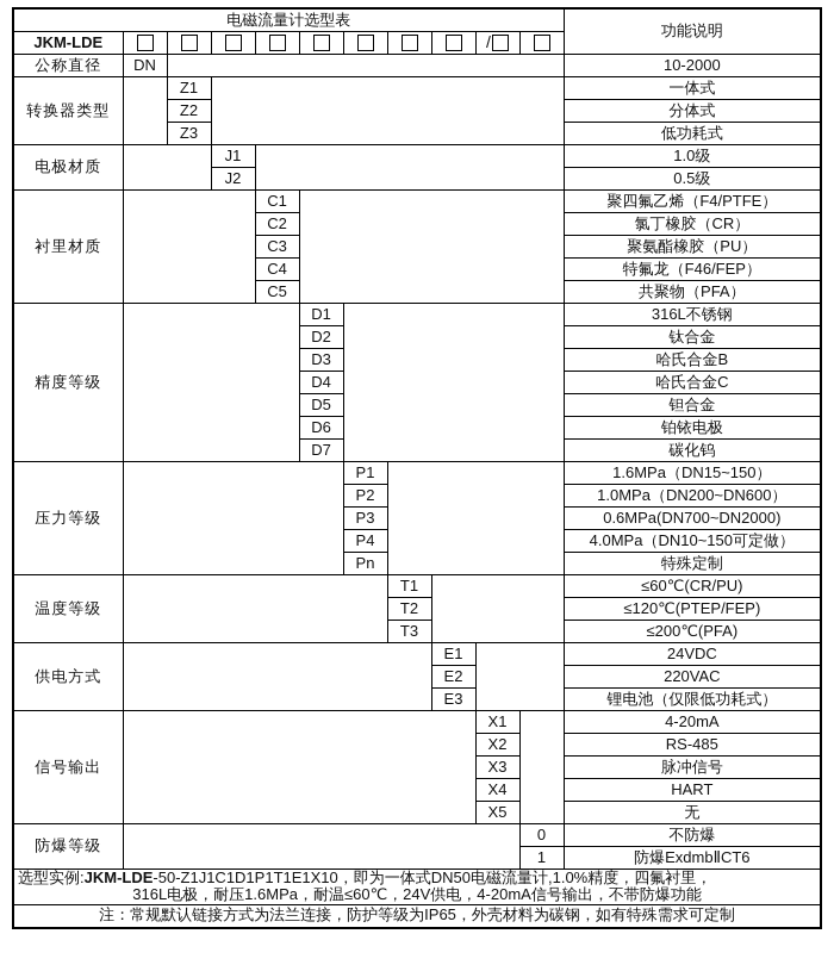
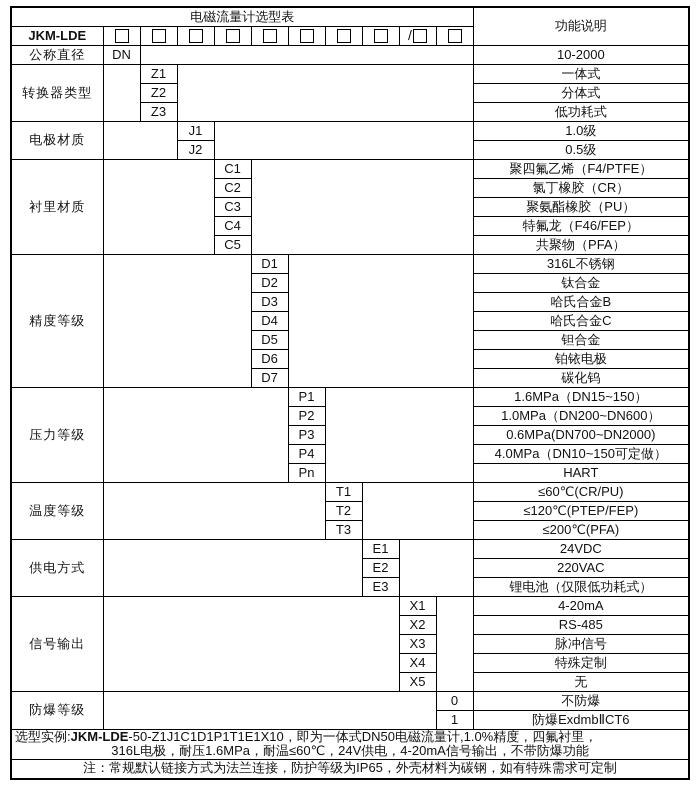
  电磁流量计选型表	功能说明
  JKM-LDE									/
  公称直径	DN		10-2000
  转换器类型		Z1		一体式
  Z2	分体式
  Z3	低功耗式
  电极材质		J1		1.0级
  J2	0.5级
  衬里材质		C1		聚四氟乙烯（F4/PTFE）
  C2	氯丁橡胶（CR）
  C3	聚氨酯橡胶（PU）
  C4	特氟龙（F46/FEP）
  C5	共聚物（PFA）
  精度等级		D1		316L不锈钢
  D2	钛合金
  D3	哈氏合金B
  D4	哈氏合金C
  D5	钽合金
  D6	铂铱电极
  D7	碳化钨
  压力等级		P1		1.6MPa（DN15~150）
  P2	1.0MPa（DN200~DN600）
  P3	0.6MPa(DN700~DN2000)
  P4	4.0MPa（DN10~150可定做）
- Pn	特殊定制
+ Pn	HART
  温度等级		T1		≤60℃(CR/PU)
  T2	≤120℃(PTEP/FEP)
  T3	≤200℃(PFA)
  供电方式		E1		24VDC
  E2	220VAC
  E3	锂电池（仅限低功耗式）
  信号输出		X1		4-20mA
  X2	RS-485
  X3	脉冲信号
- X4	HART
+ X4	特殊定制
  X5	无
  防爆等级		0	不防爆
  1	防爆ExdmbⅡCT6
  选型实例:JKM-LDE-50-Z1J1C1D1P1T1E1X10，即为一体式DN50电磁流量计,1.0%精度，四氟衬里， 316L电极，耐压1.6MPa，耐温≤60℃，24V供电，4-20mA信号输出，不带防爆功能
  注：常规默认链接方式为法兰连接，防护等级为IP65，外壳材料为碳钢，如有特殊需求可定制
